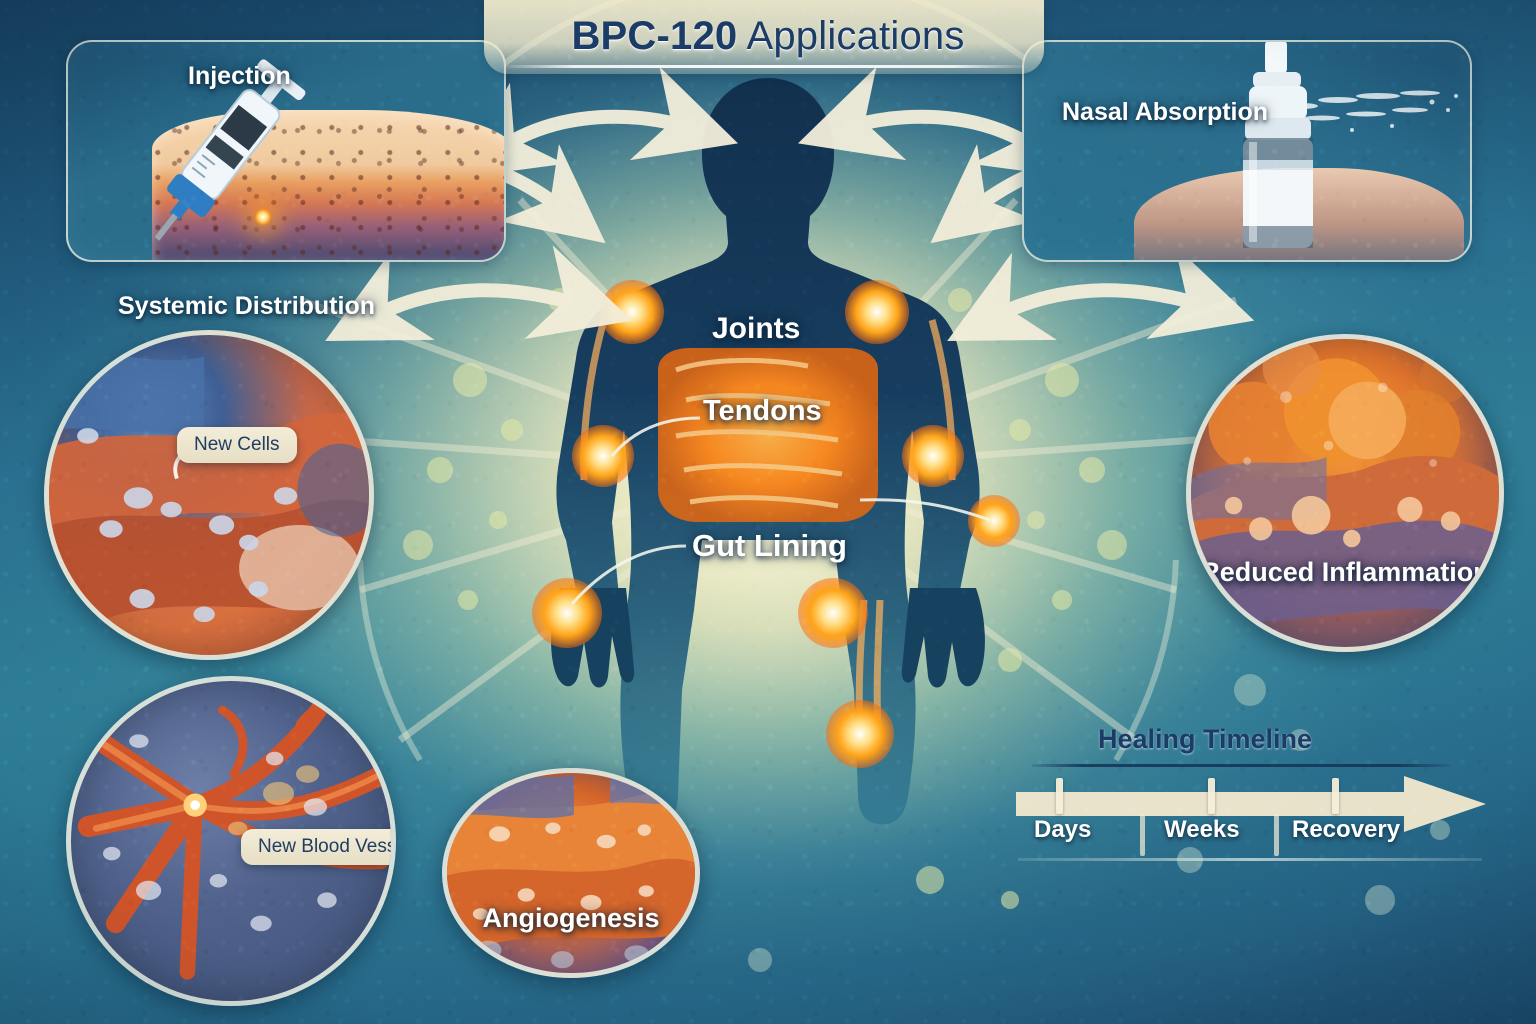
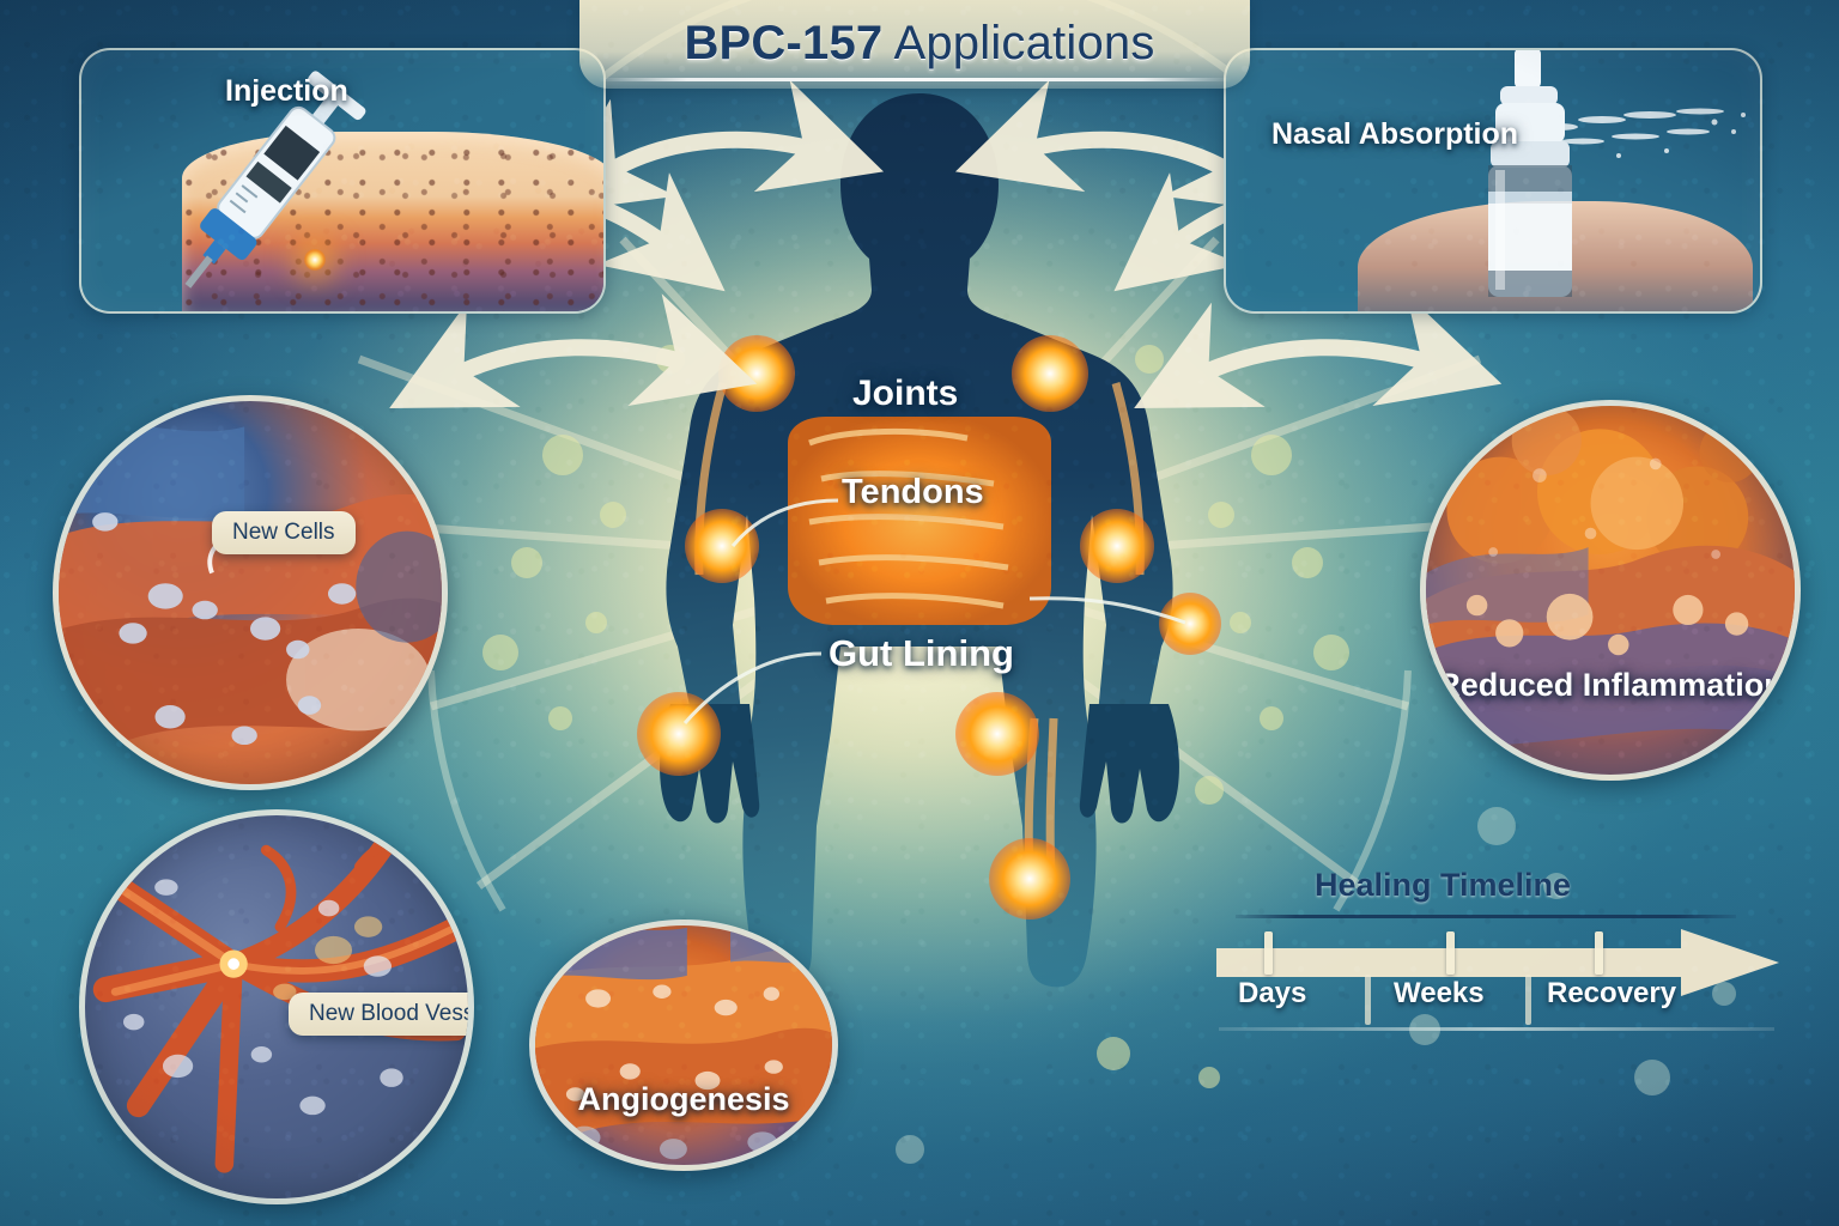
  Joints
  Tendons
  Gut Lining
  Injection
  Nasal Absorption
- Systemic Distribution
  New Cells
  New Blood Ves
  Angiogenesis
  Reduced Inflammation
- BPC-120 Applications
+ BPC-157 Applications
